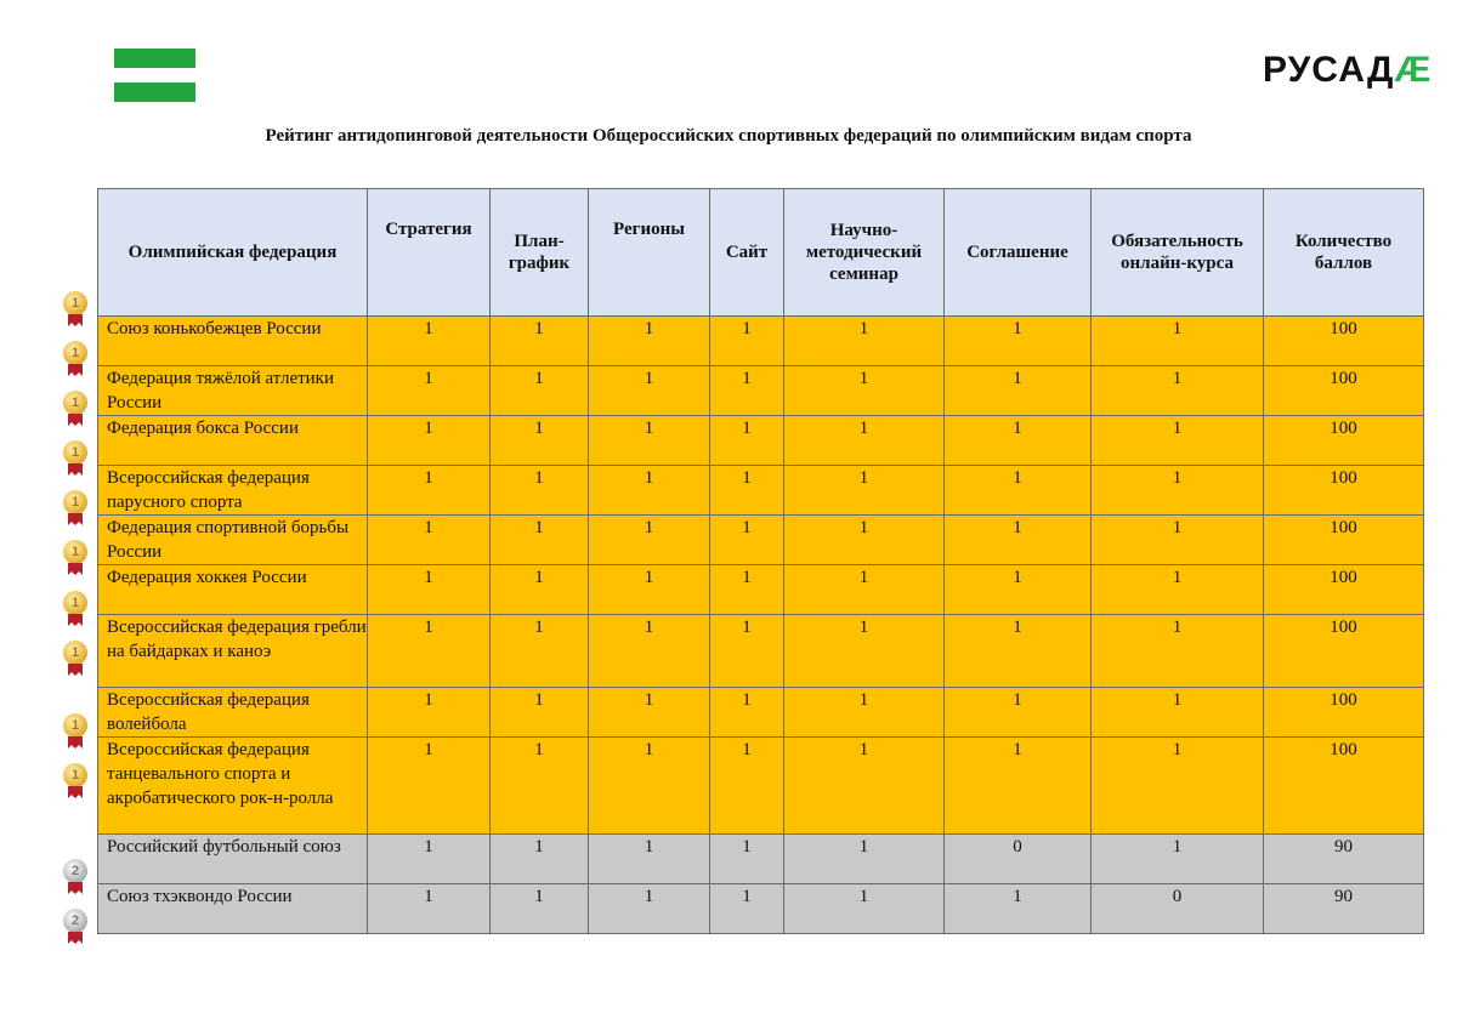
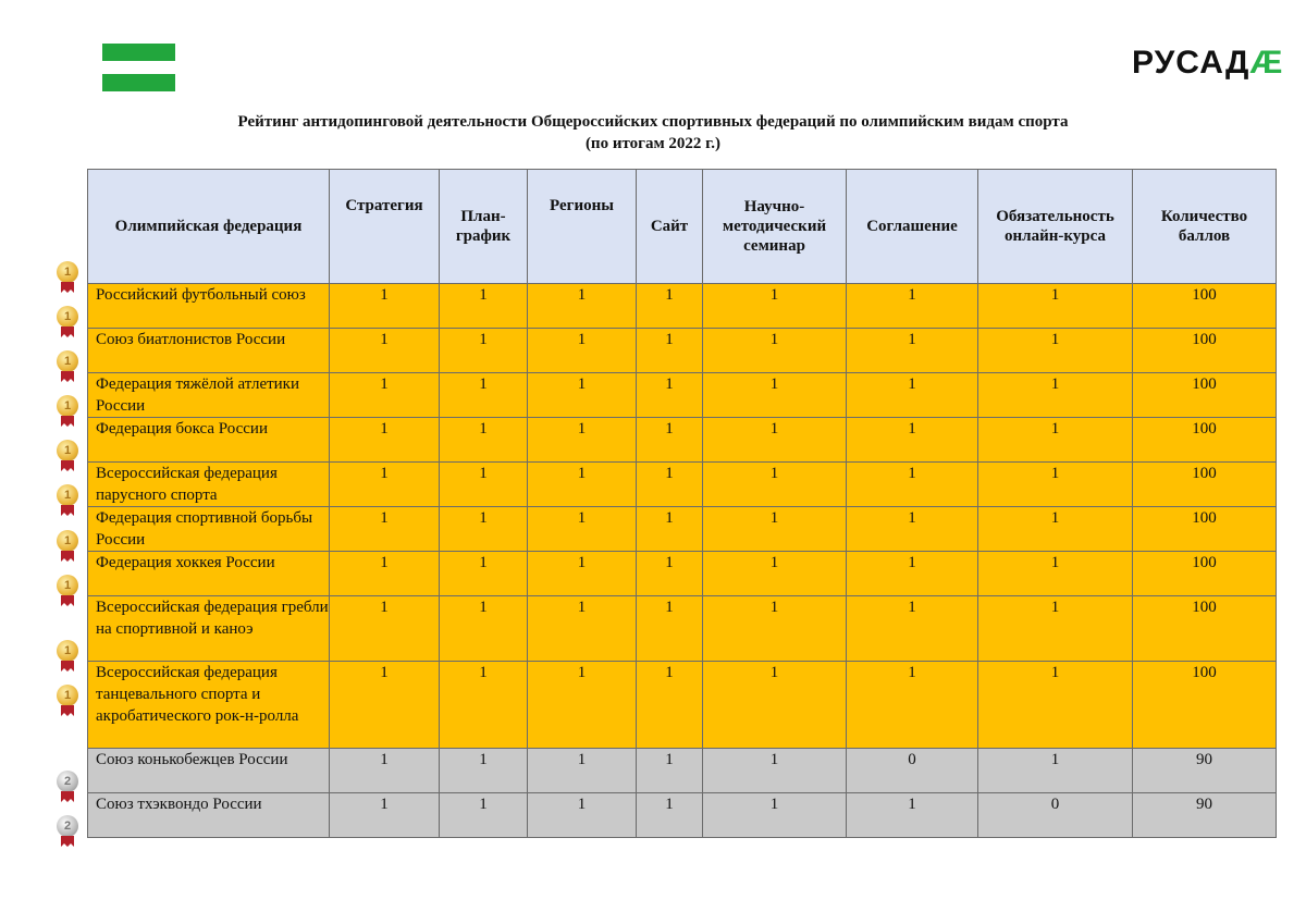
  РУСАДÆ
  Рейтинг антидопинговой деятельности Общероссийских спортивных федераций по олимпийским видам спорта
+ (по итогам 2022 г.)
  1
  1
  1
  1
  1
  1
  1
  1
  1
  1
  2
  2
  Олимпийская федерация	Стратегия	План-график	Регионы	Сайт	Научно-методический семинар	Соглашение	Обязательность онлайн-курса	Количество баллов
- Союз конькобежцев России	1	1	1	1	1	1	1	100
+ Российский футбольный союз	1	1	1	1	1	1	1	100
+ Союз биатлонистов России	1	1	1	1	1	1	1	100
  Федерация тяжёлой атлетики России	1	1	1	1	1	1	1	100
  Федерация бокса России	1	1	1	1	1	1	1	100
  Всероссийская федерация парусного спорта	1	1	1	1	1	1	1	100
  Федерация спортивной борьбы России	1	1	1	1	1	1	1	100
  Федерация хоккея России	1	1	1	1	1	1	1	100
- Всероссийская федерация гребли на байдарках и каноэ	1	1	1	1	1	1	1	100
+ Всероссийская федерация гребли на спортивной и каноэ	1	1	1	1	1	1	1	100
- Всероссийская федерация волейбола	1	1	1	1	1	1	1	100
  Всероссийская федерация танцевального спорта и акробатического рок-н-ролла	1	1	1	1	1	1	1	100
- Российский футбольный союз	1	1	1	1	1	0	1	90
+ Союз конькобежцев России	1	1	1	1	1	0	1	90
  Союз тхэквондо России	1	1	1	1	1	1	0	90
